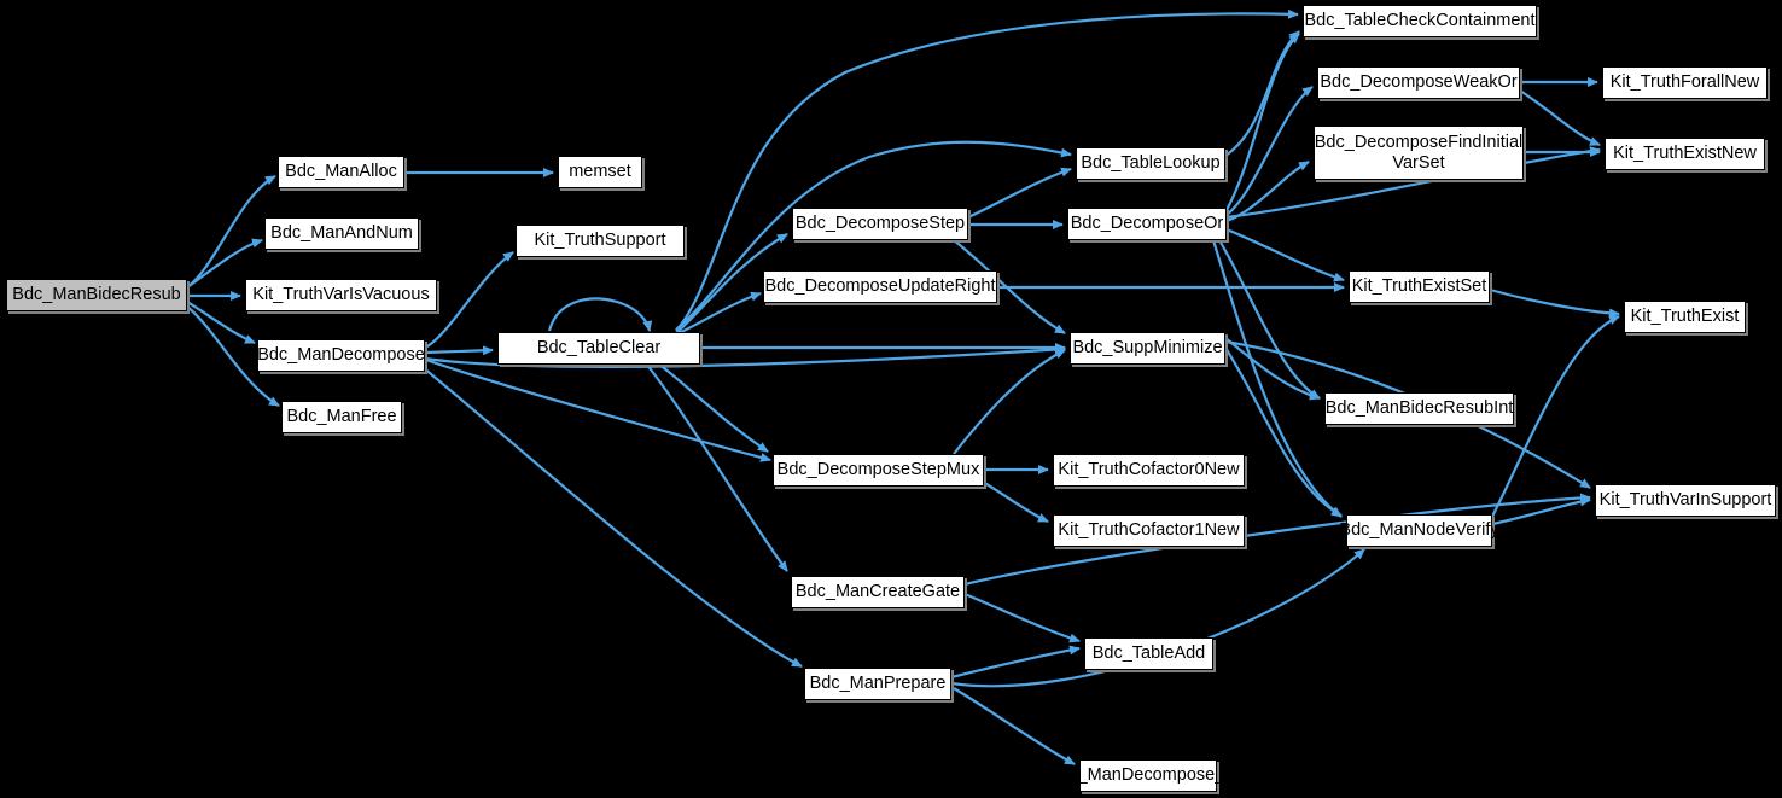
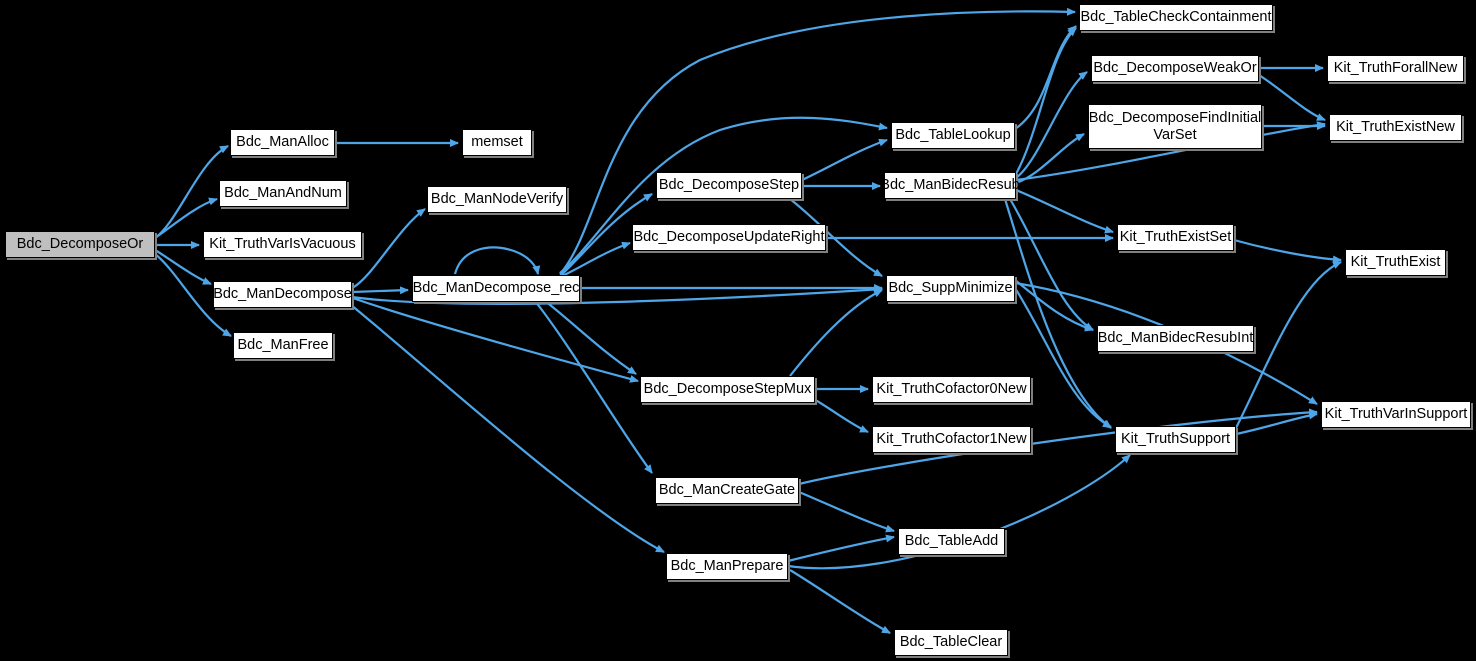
- Bdc_ManBidecResub
+ Bdc_DecomposeOr
  Bdc_ManAlloc
  Bdc_ManAndNum
  Kit_TruthVarIsVacuous
  Bdc_ManDecompose
  Bdc_ManFree
  memset
- Kit_TruthSupport
+ Bdc_ManNodeVerify
- Bdc_TableClear
+ Bdc_ManDecompose_rec
  Bdc_DecomposeStep
  Bdc_DecomposeUpdateRight
  Bdc_DecomposeStepMux
  Bdc_ManCreateGate
  Bdc_ManPrepare
  Bdc_TableLookup
- Bdc_DecomposeOr
+ Bdc_ManBidecResub
  Bdc_SuppMinimize
  Kit_TruthCofactor0New
  Kit_TruthCofactor1New
  Bdc_TableAdd
- Bdc_ManDecompose_rec
+ Bdc_TableClear
  Bdc_TableCheckContainment
  Bdc_DecomposeWeakOr
  Bdc_DecomposeFindInitial
  VarSet
  Kit_TruthExistSet
  Bdc_ManBidecResubInt
- Bdc_ManNodeVerify
+ Kit_TruthSupport
  Kit_TruthForallNew
  Kit_TruthExistNew
  Kit_TruthExist
  Kit_TruthVarInSupport
